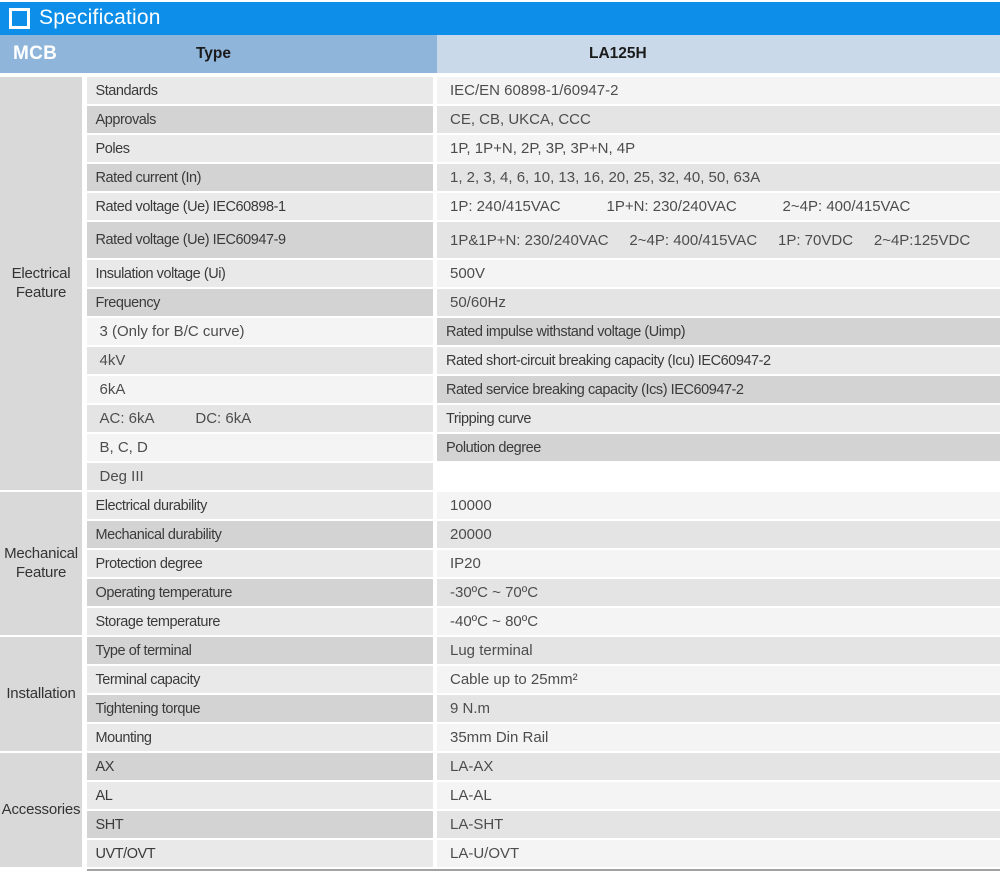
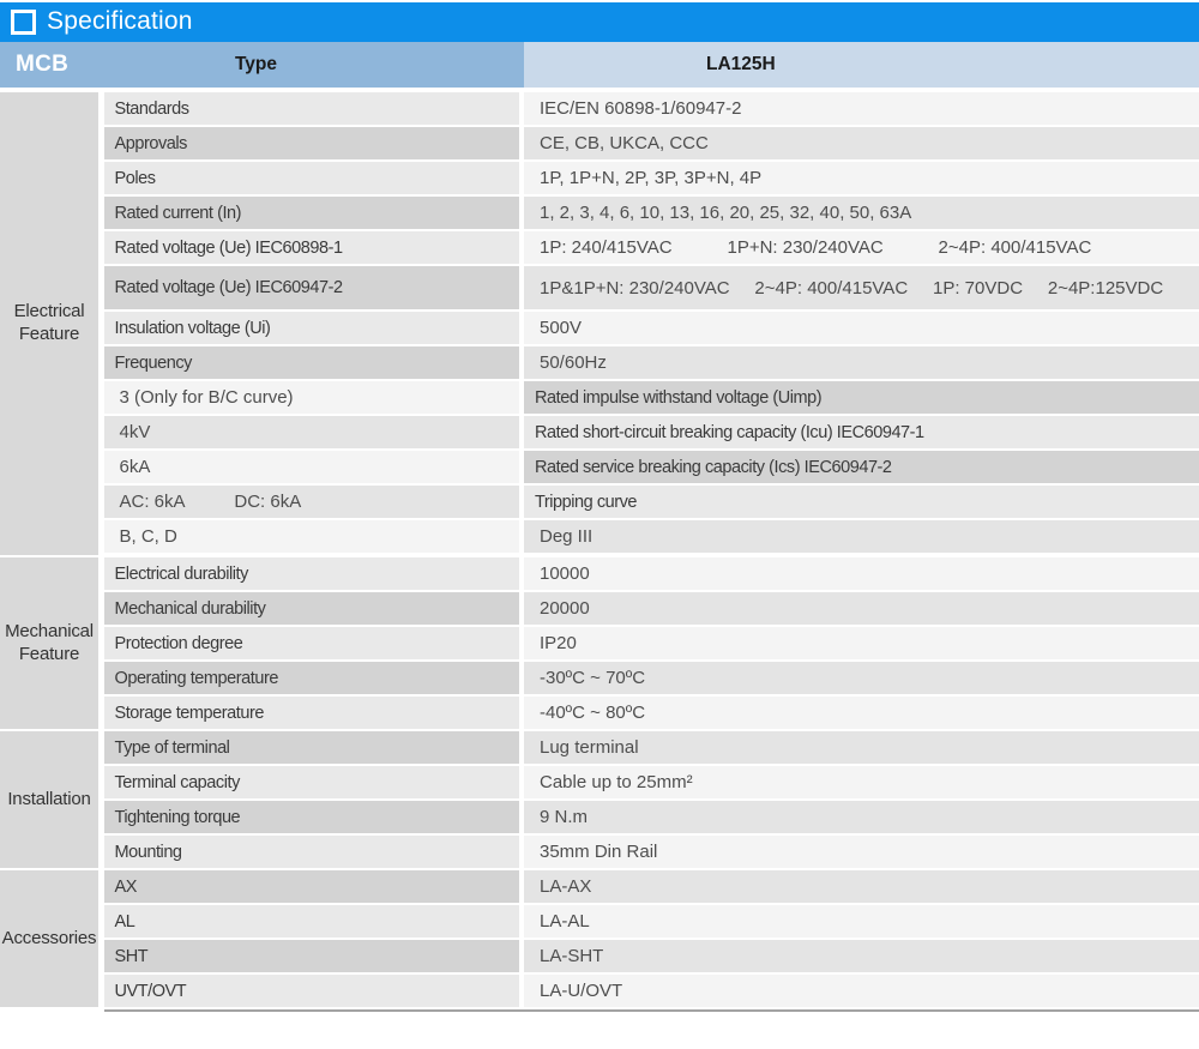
  Specification
  MCB
  Type
  LA125H
  Electrical Feature
  Standards
  IEC/EN 60898-1/60947-2
  Approvals
  CE, CB, UKCA, CCC
  Poles
  1P, 1P+N, 2P, 3P, 3P+N, 4P
  Rated current (In)
  1, 2, 3, 4, 6, 10, 13, 16, 20, 25, 32, 40, 50, 63A
  Rated voltage (Ue) IEC60898-1
  1P: 240/415VAC 1P+N: 230/240VAC 2~4P: 400/415VAC
- Rated voltage (Ue) IEC60947-9
+ Rated voltage (Ue) IEC60947-2
  1P&1P+N: 230/240VAC 2~4P: 400/415VAC 1P: 70VDC 2~4P:125VDC
  Insulation voltage (Ui)
  500V
  Frequency
  50/60Hz
  3 (Only for B/C curve)
  Rated impulse withstand voltage (Uimp)
  4kV
- Rated short-circuit breaking capacity (Icu) IEC60947-2
+ Rated short-circuit breaking capacity (Icu) IEC60947-1
  6kA
  Rated service breaking capacity (Ics) IEC60947-2
  AC: 6kA DC: 6kA
  Tripping curve
  B, C, D
- Polution degree
  Deg III
  Mechanical Feature
  Electrical durability
  10000
  Mechanical durability
  20000
  Protection degree
  IP20
  Operating temperature
  -30ºC ~ 70ºC
  Storage temperature
  -40ºC ~ 80ºC
  Installation
  Type of terminal
  Lug terminal
  Terminal capacity
  Cable up to 25mm²
  Tightening torque
  9 N.m
  Mounting
  35mm Din Rail
  Accessories
  AX
  LA-AX
  AL
  LA-AL
  SHT
  LA-SHT
  UVT/OVT
  LA-U/OVT
